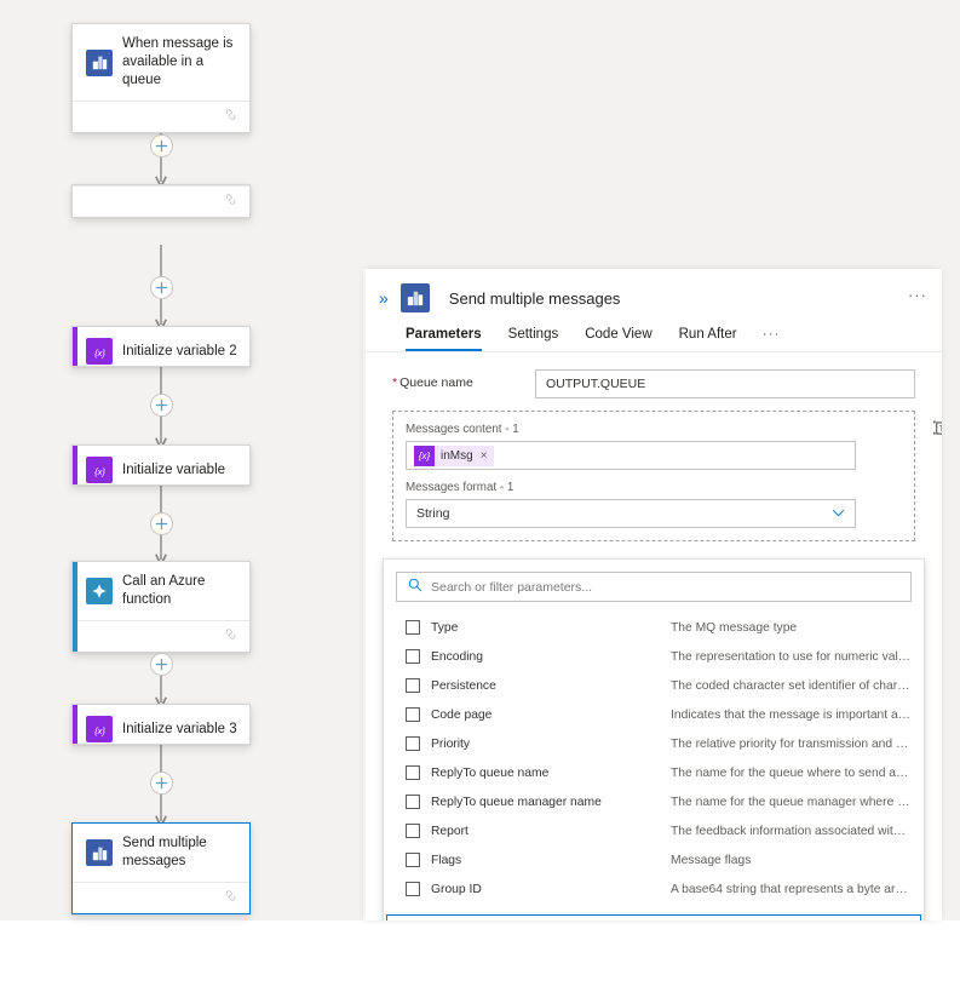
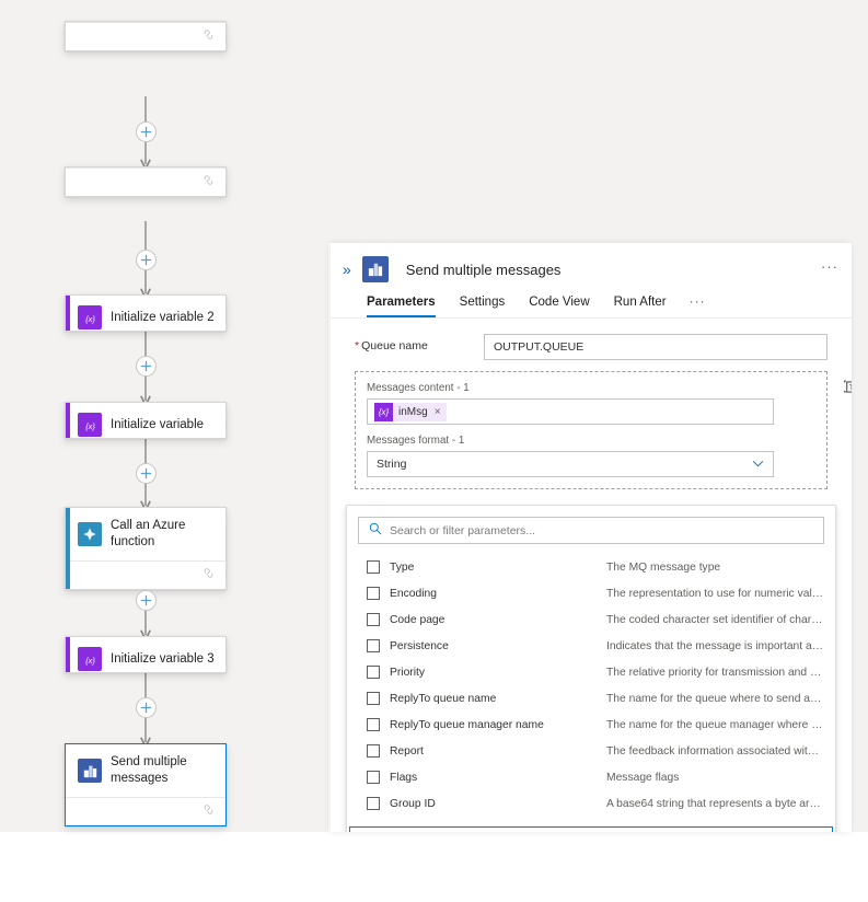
- When message is available in a queue
  {x}
  Initialize variable 2
  {x}
  Initialize variable
  Call an Azure function
  {x}
  Initialize variable 3
  Send multiple messages
  »
  Send multiple messages
  ···
  Parameters
  Settings
  Code View
  Run After
  ···
  * Queue name
  OUTPUT.QUEUE
  Messages content - 1
  {x}
  inMsg
  ×
  Messages format - 1
  String
  Search or filter parameters...
  Type
  The MQ message type
  Encoding
  The representation to use for numeric value
- Persistence
+ Code page
  The coded character set identifier of charac
- Code page
+ Persistence
  Indicates that the message is important and
  Priority
  The relative priority for transmission and del
  ReplyTo queue name
  The name for the queue where to send any
  ReplyTo queue manager name
  The name for the queue manager where to
  Report
  The feedback information associated with a
  Flags
  Message flags
  Group ID
  A base64 string that represents a byte array
